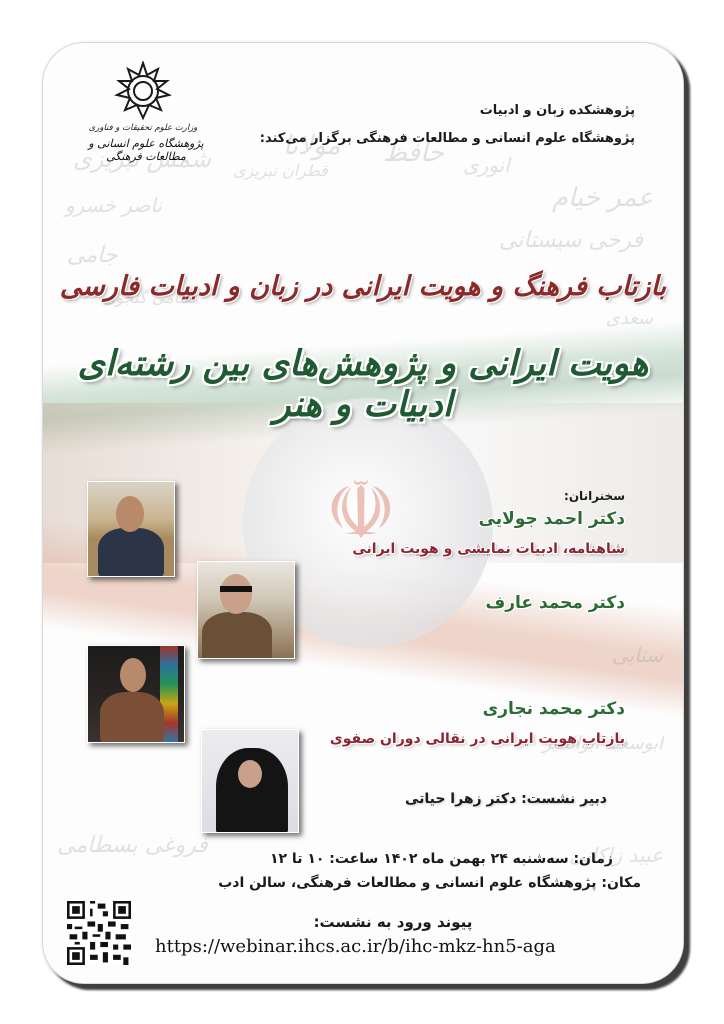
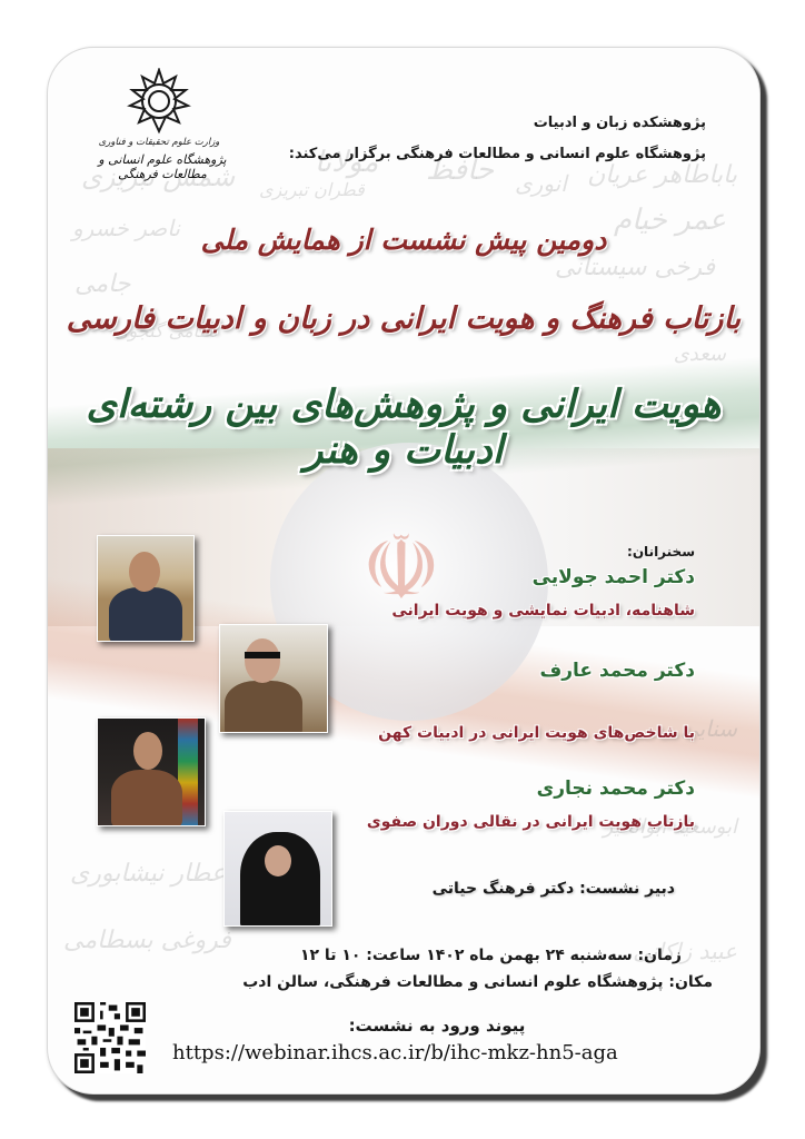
  ☫
+ باباطاهر عریان
  عمر خیام
  فرخی سیستانی
  شمس تبریزی
  ناصر خسرو
  جامی
  نظامی گنجوی
  مولانا
  حافظ
  انوری
  قطران تبریزی
  سعدی
  سنایی
  ابوسعید ابوالخیر
+ عطار نیشابوری
  فروغی بسطامی
  عبید زاکانی
  وزارت علوم تحقیقات و فناوری
  پژوهشگاه علوم انسانی و مطالعات فرهنگی
  پژوهشکده زبان و ادبیات
  پژوهشگاه علوم انسانی و مطالعات فرهنگی برگزار می‌کند:
+ دومین پیش نشست از همایش ملی
  بازتاب فرهنگ و هویت ایرانی در زبان و ادبیات فارسی
  هویت ایرانی و پژوهش‌های بین رشته‌ای ادبیات و هنر
  سخنرانان:
  دکتر احمد جولایی
  شاهنامه، ادبیات نمایشی و هویت ایرانی
  دکتر محمد عارف
+ با شاخص‌های هویت ایرانی در ادبیات کهن
  دکتر محمد نجاری
  بازتاب هویت ایرانی در نقالی دوران صفوی
- دبیر نشست: دکتر زهرا حیاتی
+ دبیر نشست: دکتر فرهنگ حیاتی
  زمان: سه‌شنبه ۲۴ بهمن ماه ۱۴۰۲ ساعت: ۱۰ تا ۱۲
  مکان: پژوهشگاه علوم انسانی و مطالعات فرهنگی، سالن ادب
  پیوند ورود به نشست:
  https://webinar.ihcs.ac.ir/b/ihc-mkz-hn5-aga
